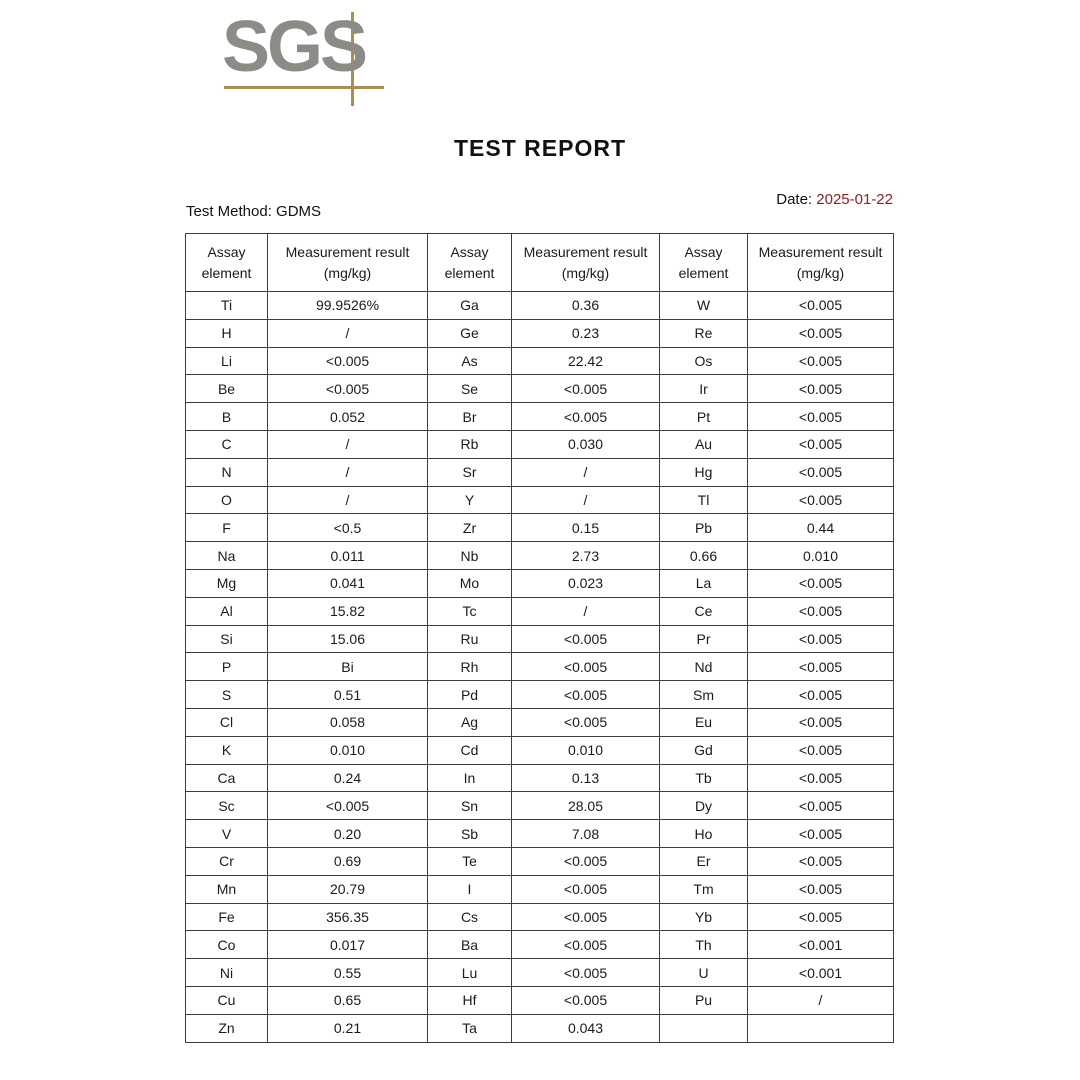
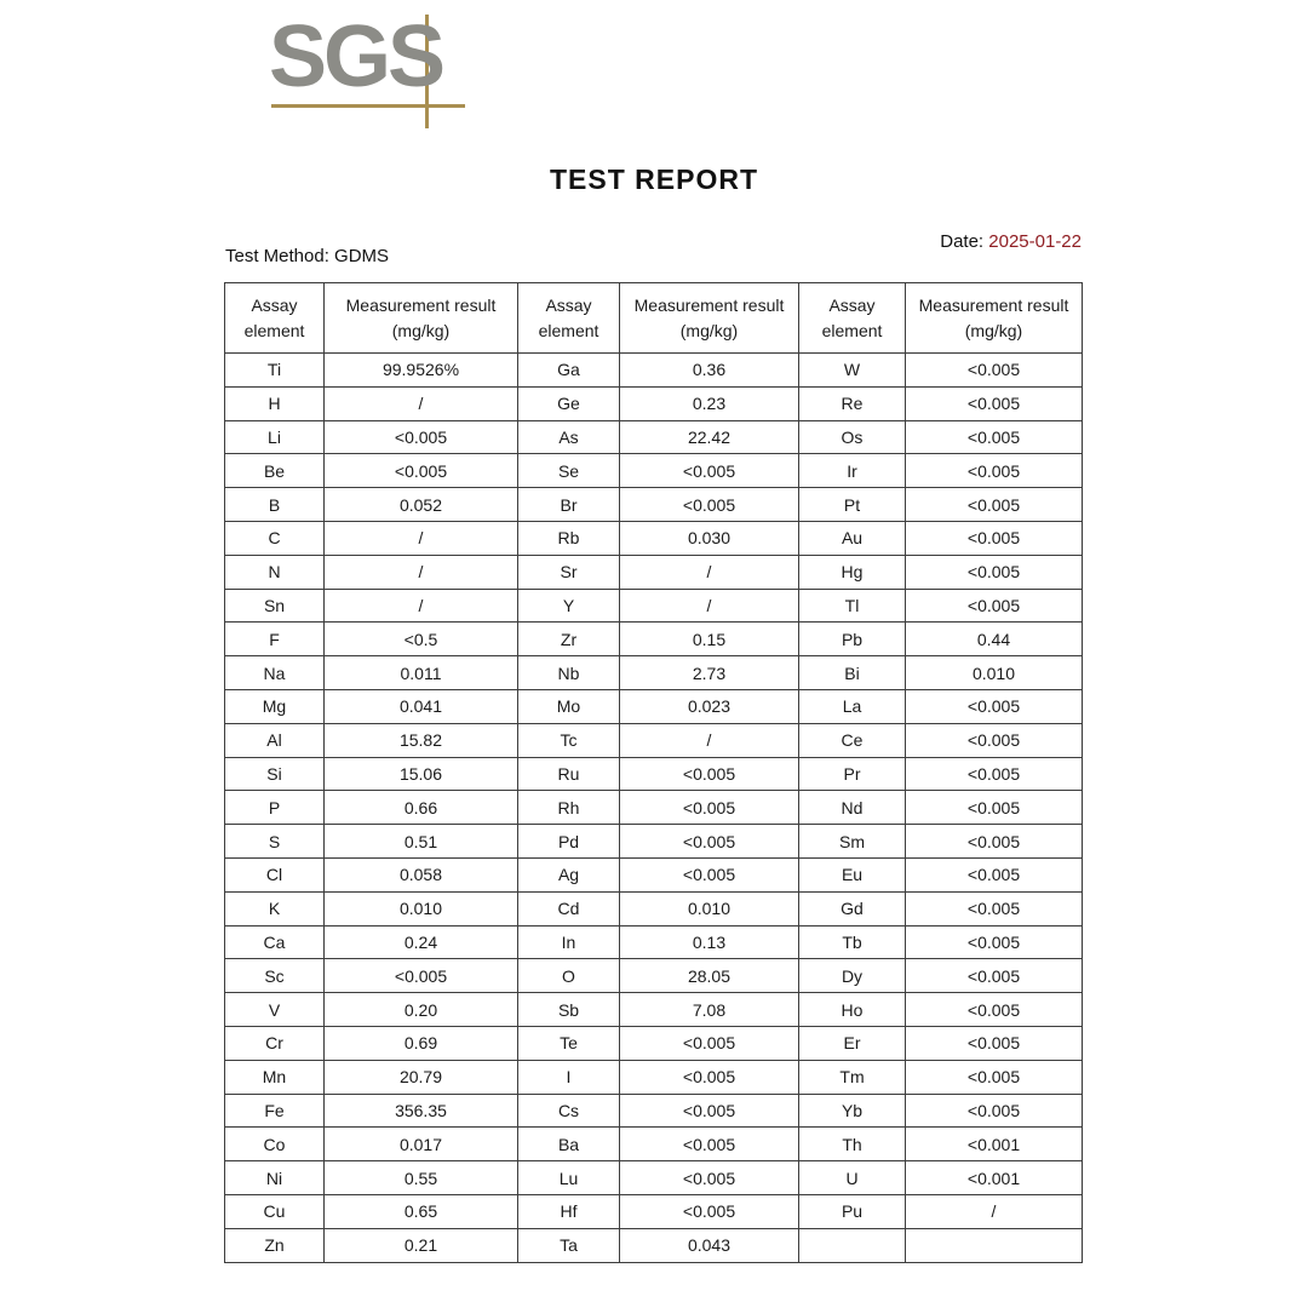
  SGS
  TEST REPORT
  Date: 2025-01-22
  Test Method: GDMS
  Assay element	Measurement result (mg/kg)	Assay element	Measurement result (mg/kg)	Assay element	Measurement result (mg/kg)
  Ti	99.9526%	Ga	0.36	W	<0.005
  H	/	Ge	0.23	Re	<0.005
  Li	<0.005	As	22.42	Os	<0.005
  Be	<0.005	Se	<0.005	Ir	<0.005
  B	0.052	Br	<0.005	Pt	<0.005
  C	/	Rb	0.030	Au	<0.005
  N	/	Sr	/	Hg	<0.005
- O	/	Y	/	Tl	<0.005
+ Sn	/	Y	/	Tl	<0.005
  F	<0.5	Zr	0.15	Pb	0.44
- Na	0.011	Nb	2.73	0.66	0.010
+ Na	0.011	Nb	2.73	Bi	0.010
  Mg	0.041	Mo	0.023	La	<0.005
  Al	15.82	Tc	/	Ce	<0.005
  Si	15.06	Ru	<0.005	Pr	<0.005
- P	Bi	Rh	<0.005	Nd	<0.005
+ P	0.66	Rh	<0.005	Nd	<0.005
  S	0.51	Pd	<0.005	Sm	<0.005
  Cl	0.058	Ag	<0.005	Eu	<0.005
  K	0.010	Cd	0.010	Gd	<0.005
  Ca	0.24	In	0.13	Tb	<0.005
- Sc	<0.005	Sn	28.05	Dy	<0.005
+ Sc	<0.005	O	28.05	Dy	<0.005
  V	0.20	Sb	7.08	Ho	<0.005
  Cr	0.69	Te	<0.005	Er	<0.005
  Mn	20.79	I	<0.005	Tm	<0.005
  Fe	356.35	Cs	<0.005	Yb	<0.005
  Co	0.017	Ba	<0.005	Th	<0.001
  Ni	0.55	Lu	<0.005	U	<0.001
  Cu	0.65	Hf	<0.005	Pu	/
  Zn	0.21	Ta	0.043
